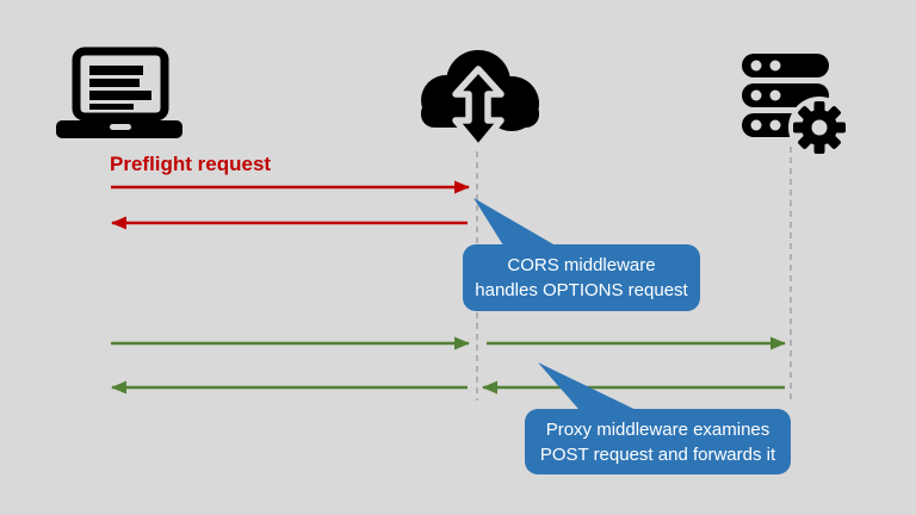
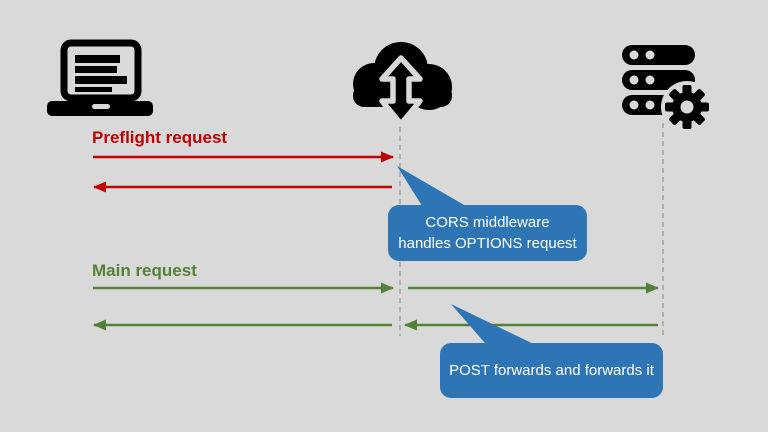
  Preflight request
+ Main request
  CORS middleware
  handles OPTIONS request
- Proxy middleware examines
- POST request and forwards it
+ POST forwards and forwards it
